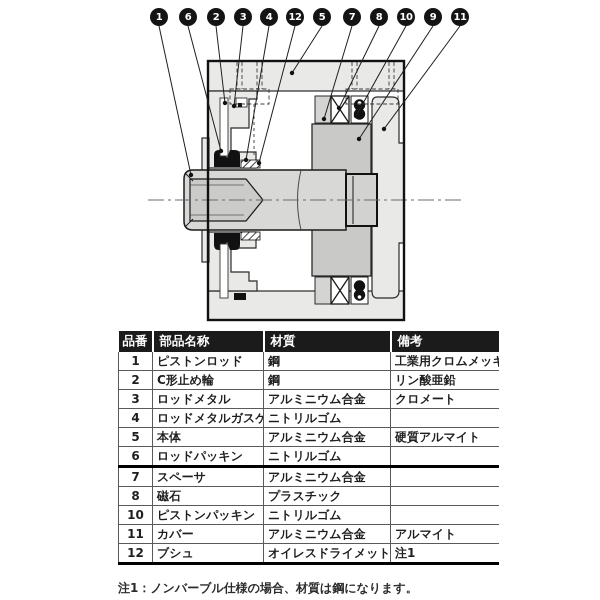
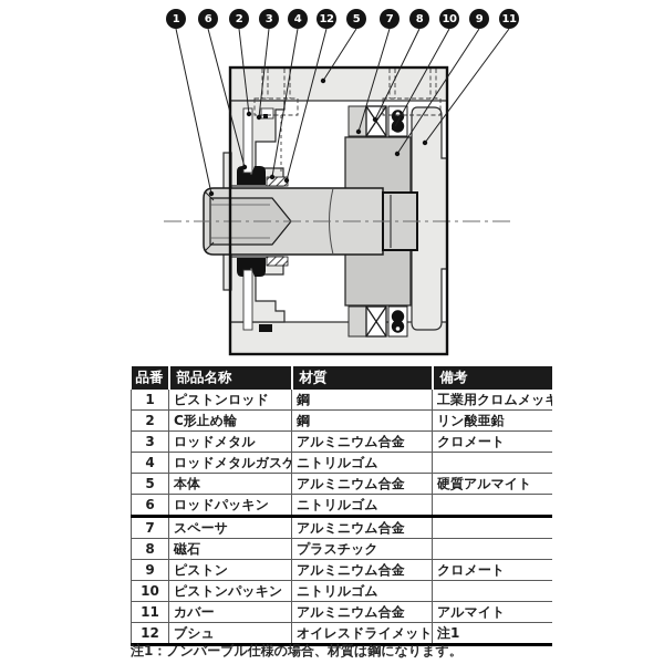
  1
  6
  2
  3
  4
  12
  5
  7
  8
  10
  9
  11
  品番	部品名称	材質	備考
  1	ピストンロッド	鋼	工業用クロムメッ
  2	C形止め輪	鋼	リン酸亜鉛
  3	ロッドメタル	アルミニウム合金	クロメート
  4	ロッドメタルガスケ	ニトリルゴム
  5	本体	アルミニウム合金	硬質アルマイト
  6	ロッドパッキン	ニトリルゴム
  7	スペーサ	アルミニウム合金
  8	磁石	プラスチック
+ 9	ピストン	アルミニウム合金	クロメート
  10	ピストンパッキン	ニトリルゴム
  11	カバー	アルミニウム合金	アルマイト
  12	ブシュ	オイレスドライメット	注1
  注1：ノンバーブル仕様の場合、材質は鋼になります。
